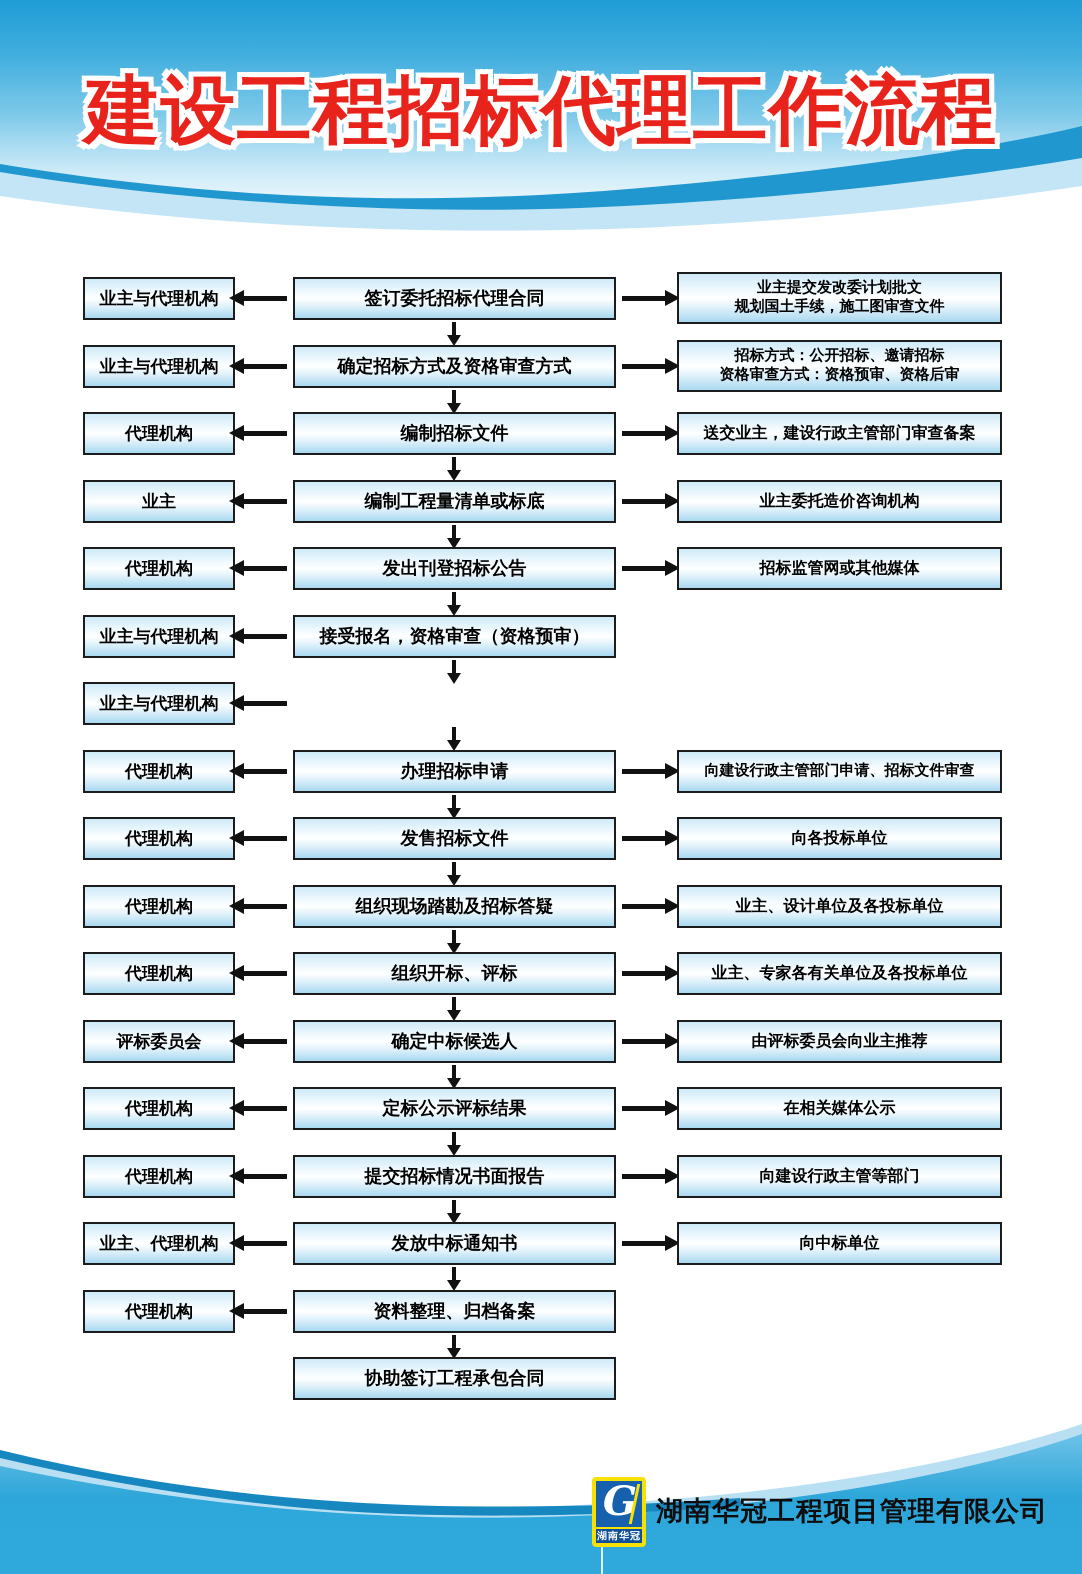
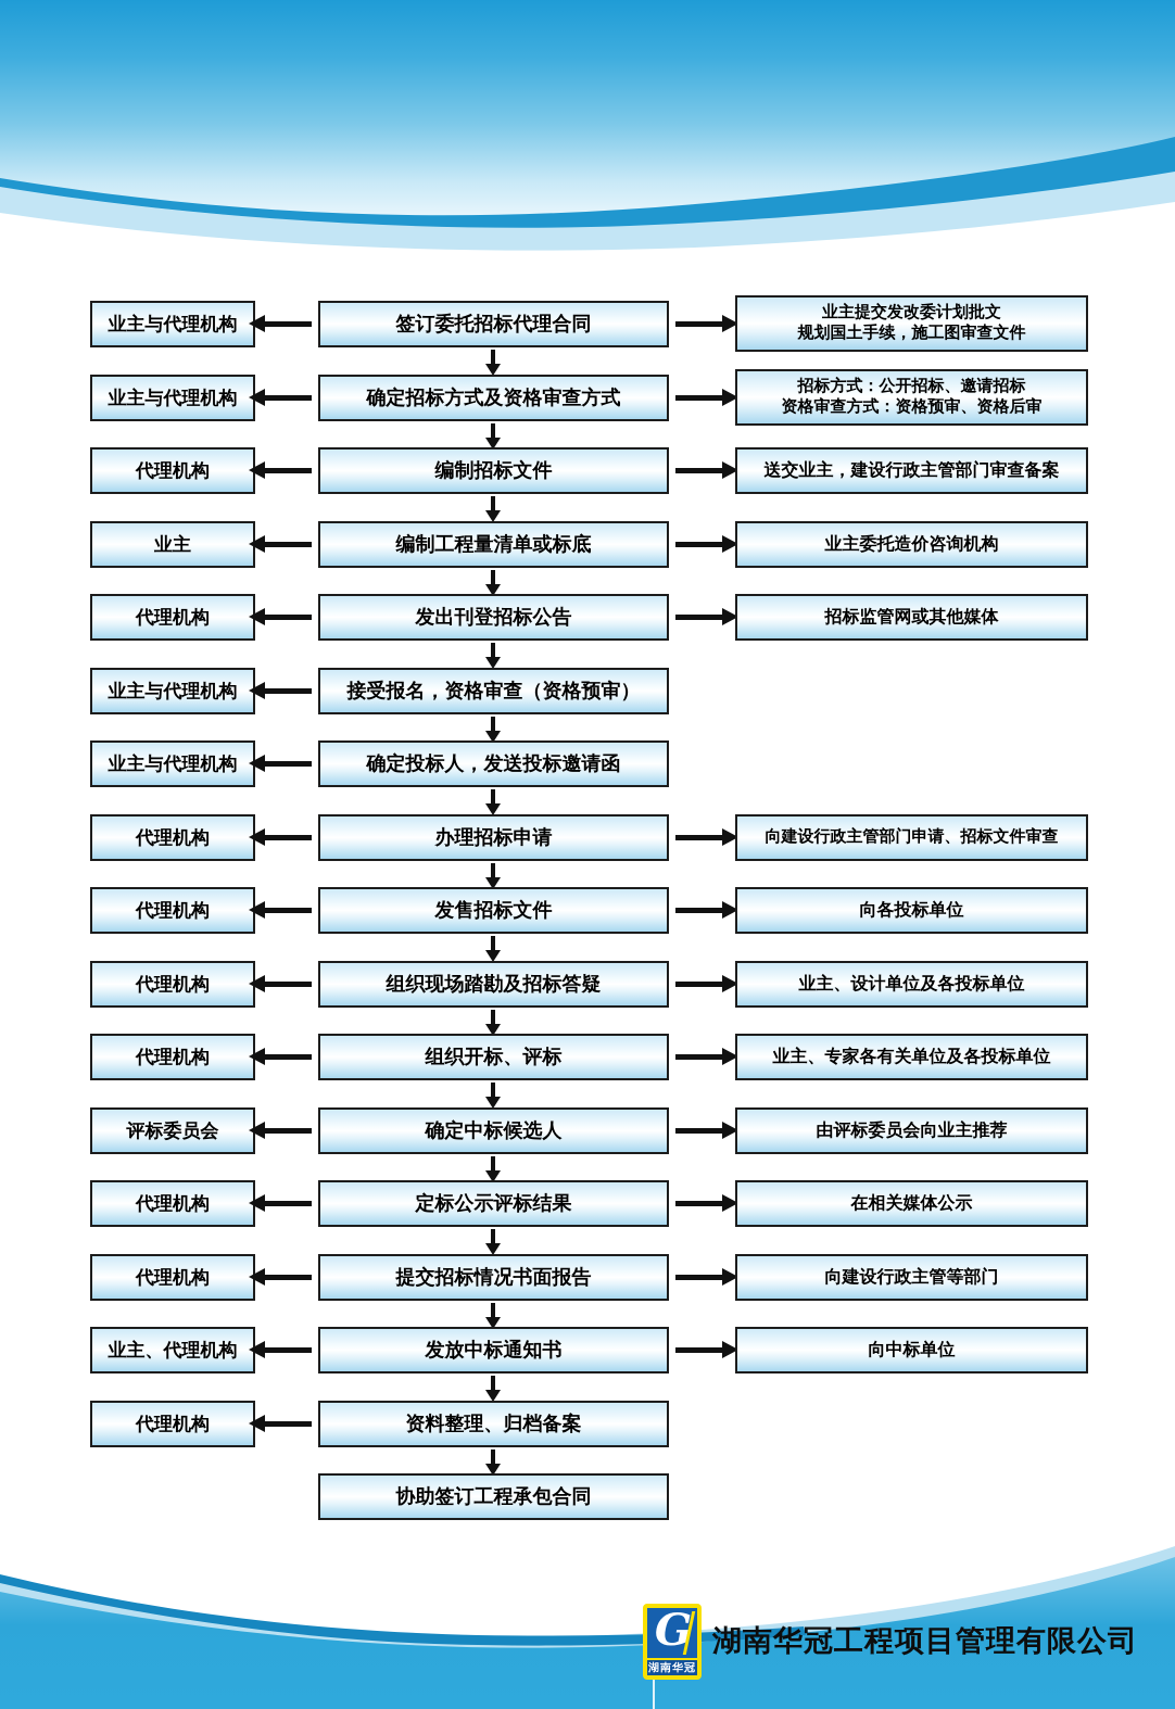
- 建设工程招标代理工作流程
  业主与代理机构
  签订委托招标代理合同
  业主提交发改委计划批文
  规划国土手续，施工图审查文件
  业主与代理机构
  确定招标方式及资格审查方式
  招标方式：公开招标、邀请招标
  资格审查方式：资格预审、资格后审
  代理机构
  编制招标文件
  送交业主，建设行政主管部门审查备案
  业主
  编制工程量清单或标底
  业主委托造价咨询机构
  代理机构
  发出刊登招标公告
  招标监管网或其他媒体
  业主与代理机构
  接受报名，资格审查（资格预审）
  业主与代理机构
+ 确定投标人，发送投标邀请函
  代理机构
  办理招标申请
  向建设行政主管部门申请、招标文件审查
  代理机构
  发售招标文件
  向各投标单位
  代理机构
  组织现场踏勘及招标答疑
  业主、设计单位及各投标单位
  代理机构
  组织开标、评标
  业主、专家各有关单位及各投标单位
  评标委员会
  确定中标候选人
  由评标委员会向业主推荐
  代理机构
  定标公示评标结果
  在相关媒体公示
  代理机构
  提交招标情况书面报告
  向建设行政主管等部门
  业主、代理机构
  发放中标通知书
  向中标单位
  代理机构
  资料整理、归档备案
  协助签订工程承包合同
  G
  湖南华冠
  湖南华冠工程项目管理有限公司
